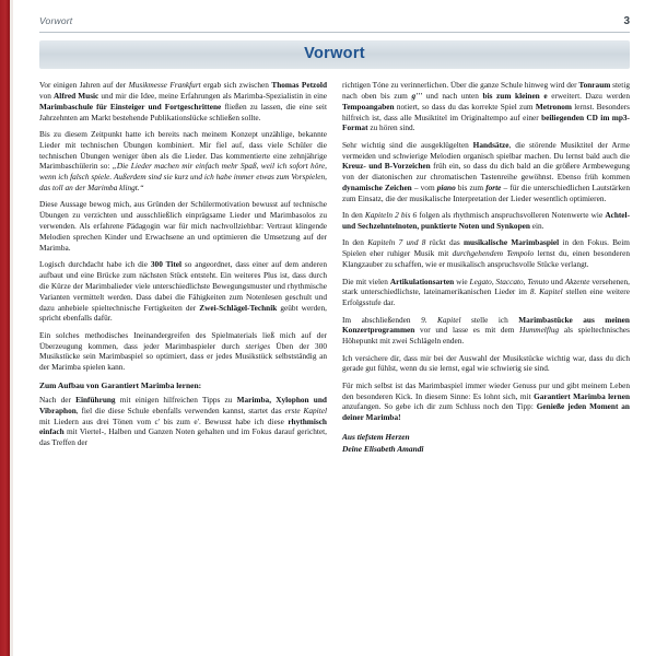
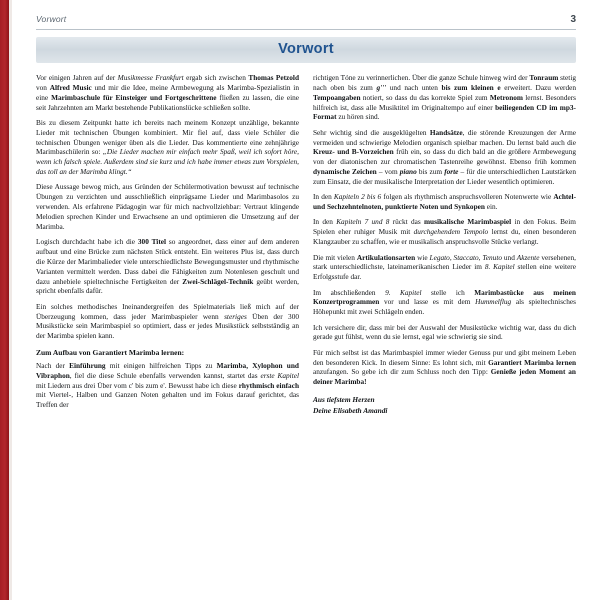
  Vorwort
  3
  Vorwort
- Vor einigen Jahren auf der Musikmesse Frankfurt ergab sich zwischen Thomas Petzold von Alfred Music und mir die Idee, meine Erfahrungen als Marimba-Spezialistin in eine Marimbaschule für Einsteiger und Fortgeschrittene fließen zu lassen, die eine seit Jahrzehnten am Markt bestehende Publikationslücke schließen sollte.
+ Vor einigen Jahren auf der Musikmesse Frankfurt ergab sich zwischen Thomas Petzold von Alfred Music und mir die Idee, meine Armbewegung als Marimba-Spezialistin in eine Marimbaschule für Einsteiger und Fortgeschrittene fließen zu lassen, die eine seit Jahrzehnten am Markt bestehende Publikationslücke schließen sollte.
  Bis zu diesem Zeitpunkt hatte ich bereits nach meinem Konzept unzählige, bekannte Lieder mit technischen Übungen kombiniert. Mir fiel auf, dass viele Schüler die technischen Übungen weniger üben als die Lieder. Das kommentierte eine zehnjährige Marimbaschülerin so: „Die Lieder machen mir einfach mehr Spaß, weil ich sofort höre, wenn ich falsch spiele. Außerdem sind sie kurz und ich habe immer etwas zum Vorspielen, das toll an der Marimba klingt.“
  Diese Aussage bewog mich, aus Gründen der Schülermotivation bewusst auf technische Übungen zu verzichten und ausschließlich einprägsame Lieder und Marimbasolos zu verwenden. Als erfahrene Pädagogin war für mich nachvollziehbar: Vertraut klingende Melodien sprechen Kinder und Erwachsene an und optimieren die Umsetzung auf der Marimba.
  Logisch durchdacht habe ich die 300 Titel so angeordnet, dass einer auf dem anderen aufbaut und eine Brücke zum nächsten Stück entsteht. Ein weiteres Plus ist, dass durch die Kürze der Marimbalieder viele unterschiedlichste Bewegungsmuster und rhythmische Varianten vermittelt werden. Dass dabei die Fähigkeiten zum Notenlesen geschult und dazu anhebiele spieltechnische Fertigkeiten der Zwei-Schlägel-Technik geübt werden, spricht ebenfalls dafür.
- Ein solches methodisches Ineinandergreifen des Spielmaterials ließ mich auf der Überzeugung kommen, dass jeder Marimbaspieler durch steriges Üben der 300 Musikstücke sein Marimbaspiel so optimiert, dass er jedes Musikstück selbstständig an der Marimba spielen kann.
+ Ein solches methodisches Ineinandergreifen des Spielmaterials ließ mich auf der Überzeugung kommen, dass jeder Marimbaspieler wenn steriges Üben der 300 Musikstücke sein Marimbaspiel so optimiert, dass er jedes Musikstück selbstständig an der Marimba spielen kann.
  Zum Aufbau von Garantiert Marimba lernen:
- Nach der Einführung mit einigen hilfreichen Tipps zu Marimba, Xylophon und Vibraphon, fiel die diese Schule ebenfalls verwenden kannst, startet das erste Kapitel mit Liedern aus drei Tönen vom c' bis zum e'. Bewusst habe ich diese rhythmisch einfach mit Viertel-, Halben und Ganzen Noten gehalten und im Fokus darauf gerichtet, das Treffen der
+ Nach der Einführung mit einigen hilfreichen Tipps zu Marimba, Xylophon und Vibraphon, fiel die diese Schule ebenfalls verwenden kannst, startet das erste Kapitel mit Liedern aus drei Über vom c' bis zum e'. Bewusst habe ich diese rhythmisch einfach mit Viertel-, Halben und Ganzen Noten gehalten und im Fokus darauf gerichtet, das Treffen der
  richtigen Tóne zu verinnerlichen. Über die ganze Schule hinweg wird der Tonraum stetig nach oben bis zum g''' und nach unten bis zum kleinen e erweitert. Dazu werden Tempoangaben notiert, so dass du das korrekte Spiel zum Metronom lernst. Besonders hilfreich ist, dass alle Musiktitel im Originaltempo auf einer beiliegenden CD im mp3-Format zu hören sind.
- Sehr wichtig sind die ausgeklügelten Handsätze, die störende Musiktitel der Arme vermeiden und schwierige Melodien organisch spielbar machen. Du lernst bald auch die Kreuz- und B-Vorzeichen früh ein, so dass du dich bald an die größere Armbewegung von der diatonischen zur chromatischen Tastenreihe gewöhnst. Ebenso früh kommen dynamische Zeichen – vom piano bis zum forte – für die unterschiedlichen Lautstärken zum Einsatz, die der musikalische Interpretation der Lieder wesentlich optimieren.
+ Sehr wichtig sind die ausgeklügelten Handsätze, die störende Kreuzungen der Arme vermeiden und schwierige Melodien organisch spielbar machen. Du lernst bald auch die Kreuz- und B-Vorzeichen früh ein, so dass du dich bald an die größere Armbewegung von der diatonischen zur chromatischen Tastenreihe gewöhnst. Ebenso früh kommen dynamische Zeichen – vom piano bis zum forte – für die unterschiedlichen Lautstärken zum Einsatz, die der musikalische Interpretation der Lieder wesentlich optimieren.
  In den Kapiteln 2 bis 6 folgen als rhythmisch anspruchsvolleren Notenwerte wie Achtel- und Sechzehntelnoten, punktierte Noten und Synkopen ein.
  In den Kapiteln 7 und 8 rückt das musikalische Marimbaspiel in den Fokus. Beim Spielen eher ruhiger Musik mit durchgehendem Tempolo lernst du, einen besonderen Klangzauber zu schaffen, wie er musikalisch anspruchsvolle Stücke verlangt.
  Die mit vielen Artikulationsarten wie Legato, Staccato, Tenuto und Akzente versehenen, stark unterschiedlichste, lateinamerikanischen Lieder im 8. Kapitel stellen eine weitere Erfolgsstufe dar.
  Im abschließenden 9. Kapitel stelle ich Marimbastücke aus meinen Konzertprogrammen vor und lasse es mit dem Hummelflug als spieltechnisches Höhepunkt mit zwei Schlägeln enden.
  Ich versichere dir, dass mir bei der Auswahl der Musikstücke wichtig war, dass du dich gerade gut fühlst, wenn du sie lernst, egal wie schwierig sie sind.
  Für mich selbst ist das Marimbaspiel immer wieder Genuss pur und gibt meinem Leben den besonderen Kick. In diesem Sinne: Es lohnt sich, mit Garantiert Marimba lernen anzufangen. So gebe ich dir zum Schluss noch den Tipp: Genieße jeden Moment an deiner Marimba!
  Aus tiefstem Herzen
  Deine Elisabeth Amandi
